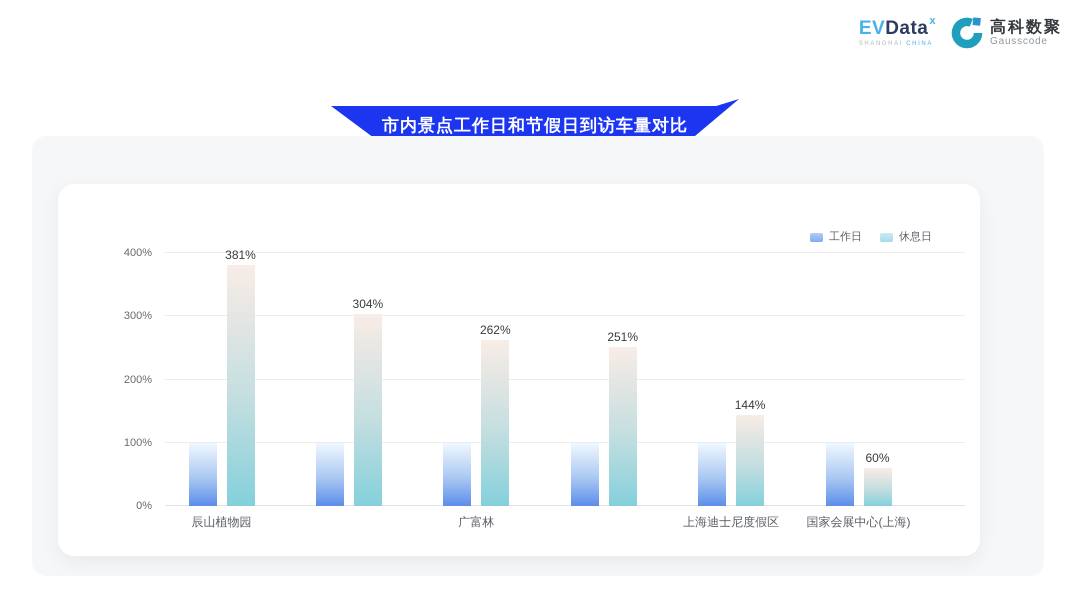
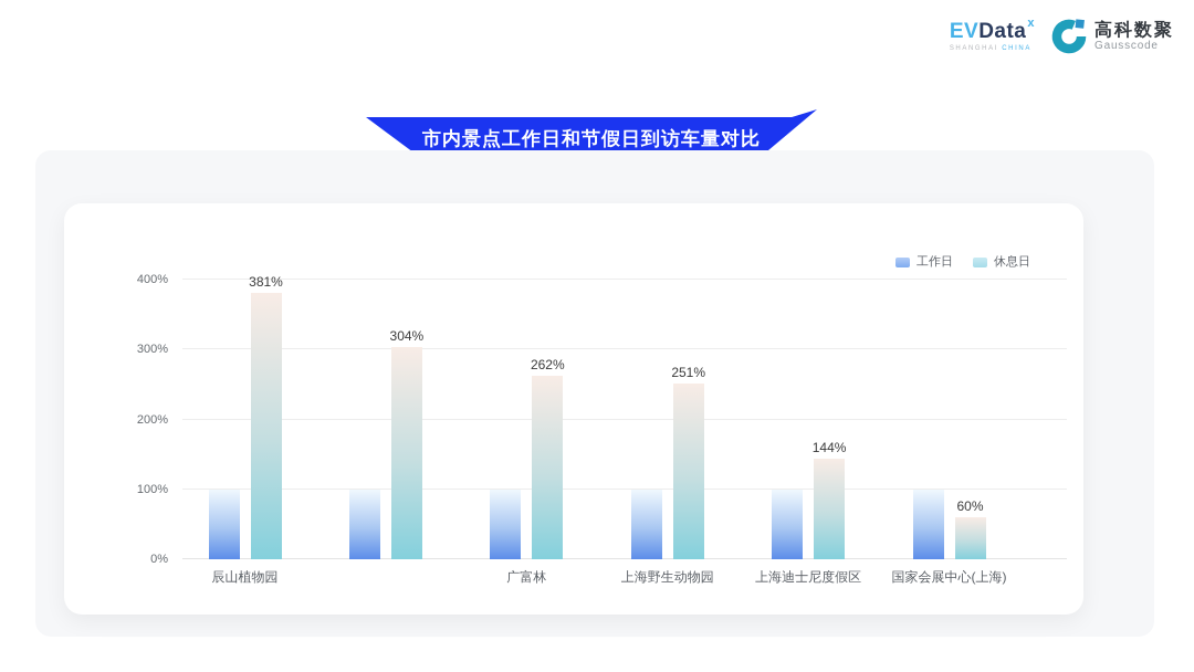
  EVDatax
  高科数聚
  Gausscode
  市内景点工作日和节假日到访车量对比
  工作日
  休息日
  0%
  100%
  200%
  300%
  400%
  381%
  辰山植物园
  304%
  262%
  广富林
  251%
+ 上海野生动物园
  144%
  上海迪士尼度假区
  60%
  国家会展中心(上海)
